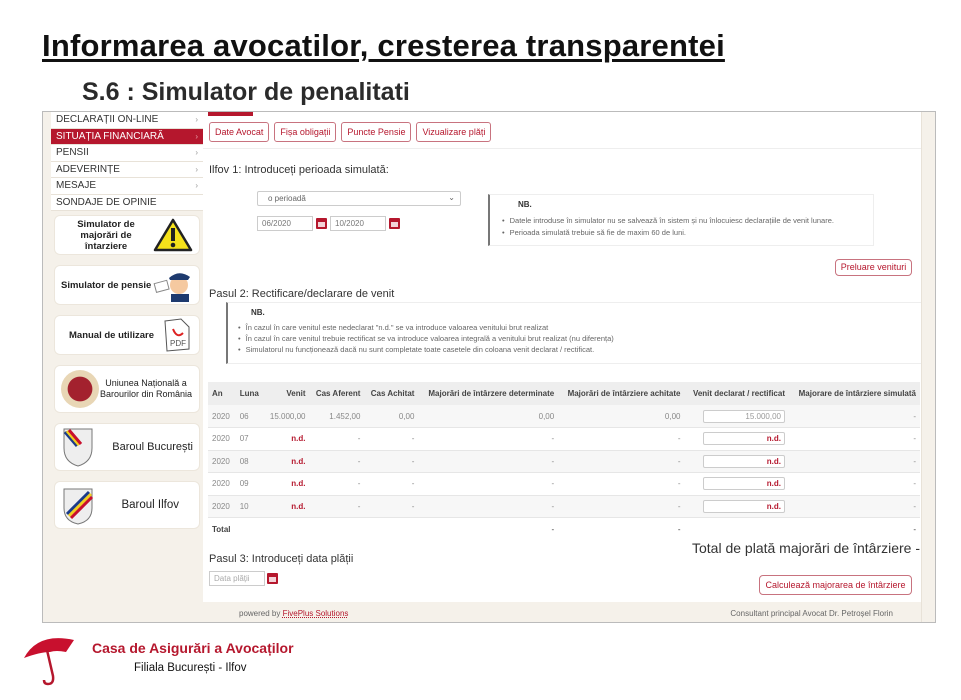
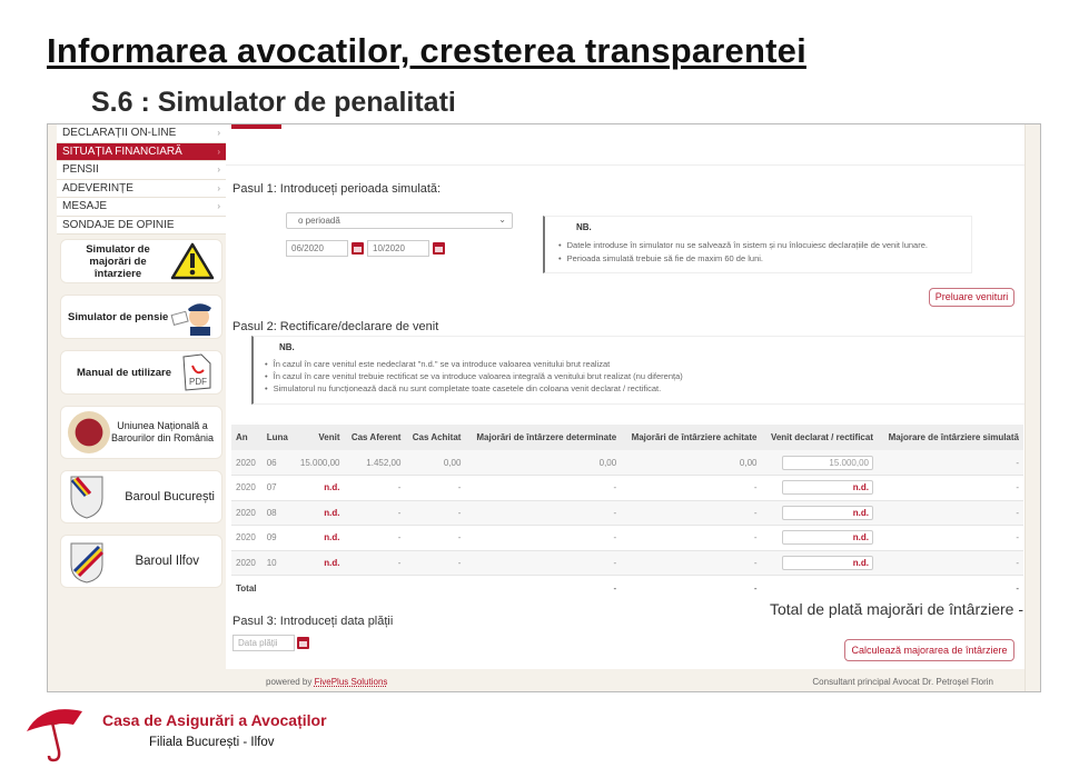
  Informarea avocatilor, cresterea transparentei
  S.6 : Simulator de penalitati
  DECLARAȚII ON-LINE
  ›
  SITUAȚIA FINANCIARĂ
  ›
  PENSII
  ›
  ADEVERINȚE
  ›
  MESAJE
  ›
  SONDAJE DE OPINIE
  Simulator de majorări de întarziere
  Simulator de pensie
  Manual de utilizare
  PDF
  Uniunea Națională a Barourilor din România
  Baroul București
  Baroul Ilfov
- Date Avocat
- Fișa obligații
- Puncte Pensie
- Vizualizare plăți
- Ilfov 1: Introduceți perioada simulată:
+ Pasul 1: Introduceți perioada simulată:
  o perioadă
  ⌄
  06/2020
  10/2020
  NB.
  Datele introduse în simulator nu se salvează în sistem și nu înlocuiesc declarațiile de venit lunare.
  Perioada simulată trebuie să fie de maxim 60 de luni.
  Preluare venituri
  Pasul 2: Rectificare/declarare de venit
  NB.
  În cazul în care venitul este nedeclarat "n.d." se va introduce valoarea venitului brut realizat
  În cazul în care venitul trebuie rectificat se va introduce valoarea integrală a venitului brut realizat (nu diferența)
  Simulatorul nu funcționează dacă nu sunt completate toate casetele din coloana venit declarat / rectificat.
  An	Luna	Venit	Cas Aferent	Cas Achitat	Majorări de întârzere determinate	Majorări de întârziere achitate	Venit declarat / rectificat	Majorare de întârziere simulată
  2020	06	15.000,00	1.452,00	0,00	0,00	0,00	15.000,00	-
  2020	07	n.d.	-	-	-	-	n.d.	-
  2020	08	n.d.	-	-	-	-	n.d.	-
  2020	09	n.d.	-	-	-	-	n.d.	-
  2020	10	n.d.	-	-	-	-	n.d.	-
  Total					-	-		-
  Total de plată majorări de întârziere -
  Pasul 3: Introduceți data plății
  Data plății
  Calculează majorarea de întârziere
  powered by FivePlus Solutions
  Consultant principal Avocat Dr. Petroșel Florin
  Casa de Asigurări a Avocaților
  Filiala București - Ilfov
